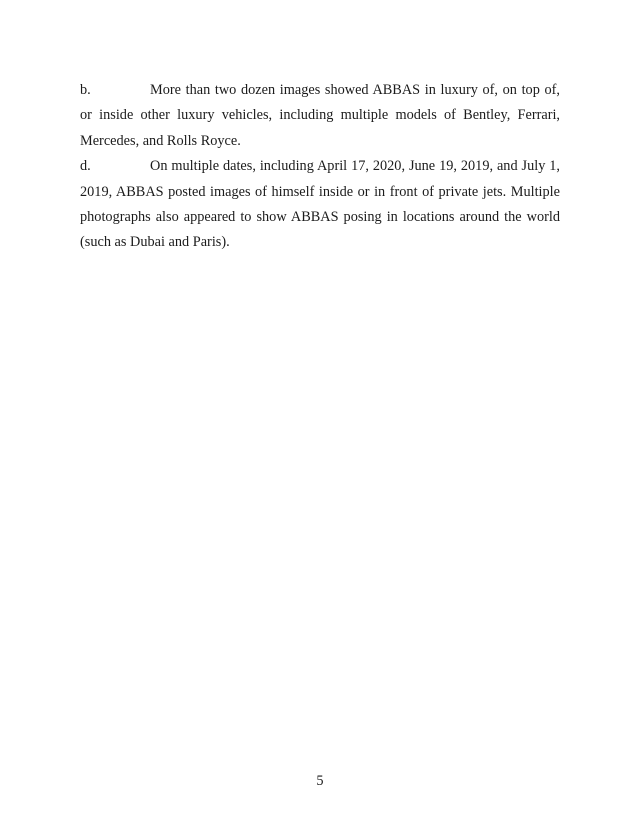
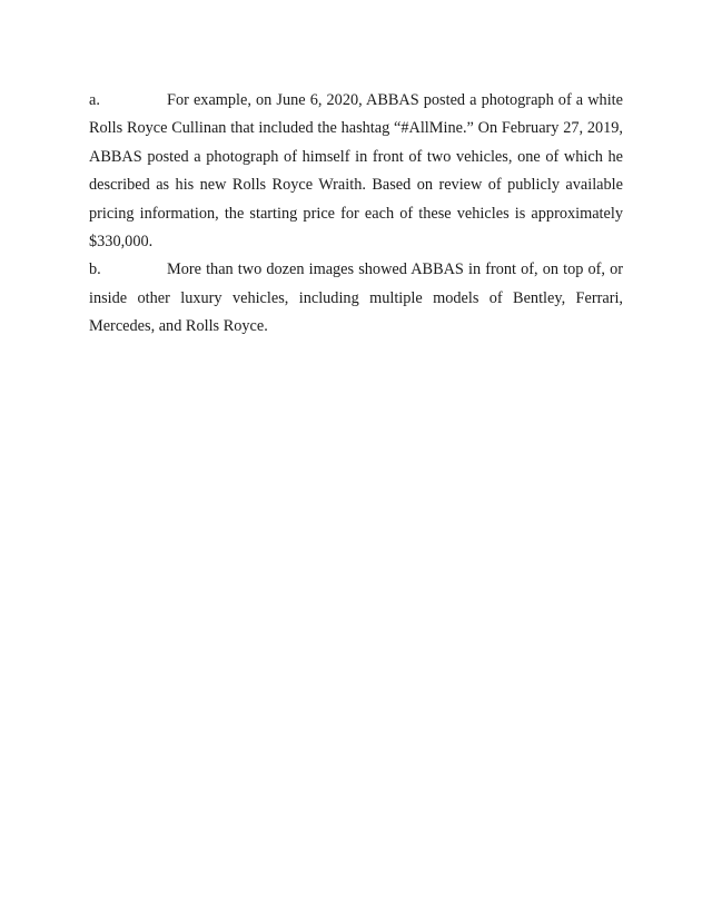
+ a. For example, on June 6, 2020, ABBAS posted a photograph of a white Rolls Royce Cullinan that included the hashtag “#AllMine.” On February 27, 2019, ABBAS posted a photograph of himself in front of two vehicles, one of which he described as his new Rolls Royce Wraith. Based on review of publicly available pricing information, the starting price for each of these vehicles is approximately $330,000.
- b. More than two dozen images showed ABBAS in luxury of, on top of, or inside other luxury vehicles, including multiple models of Bentley, Ferrari, Mercedes, and Rolls Royce.
+ b. More than two dozen images showed ABBAS in front of, on top of, or inside other luxury vehicles, including multiple models of Bentley, Ferrari, Mercedes, and Rolls Royce.
- d. On multiple dates, including April 17, 2020, June 19, 2019, and July 1, 2019, ABBAS posted images of himself inside or in front of private jets. Multiple photographs also appeared to show ABBAS posing in locations around the world (such as Dubai and Paris).
- 5
